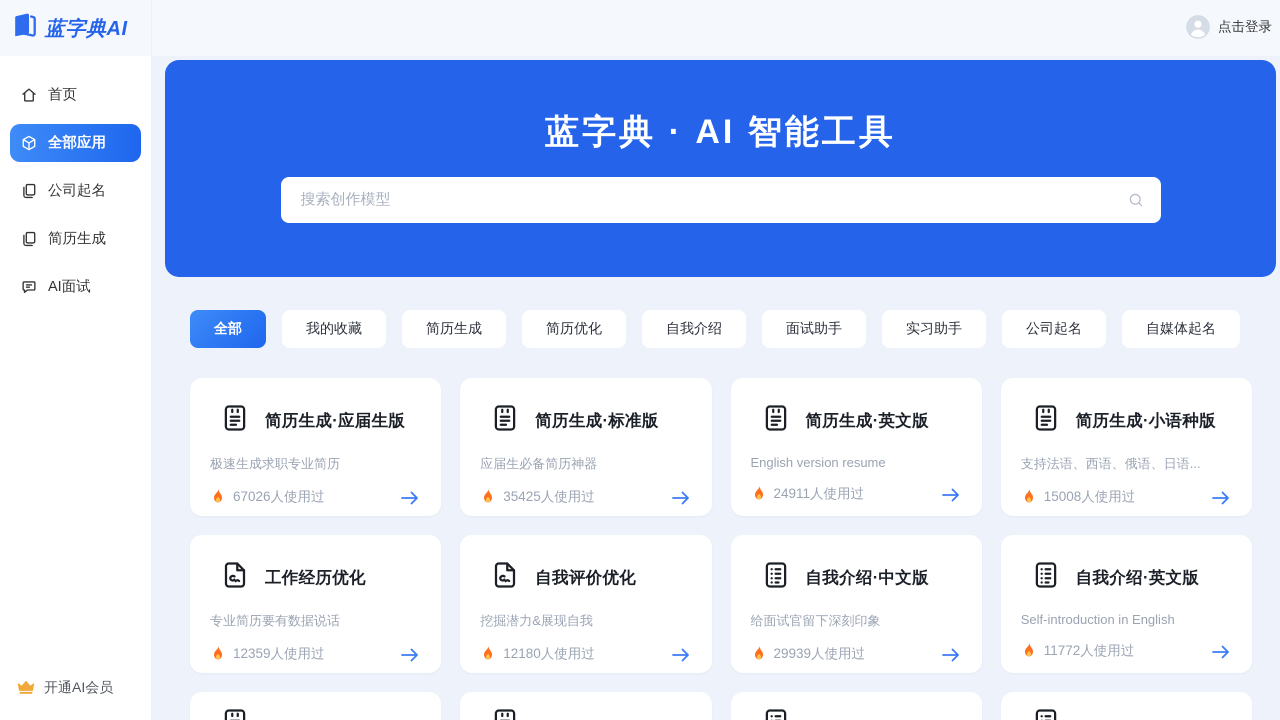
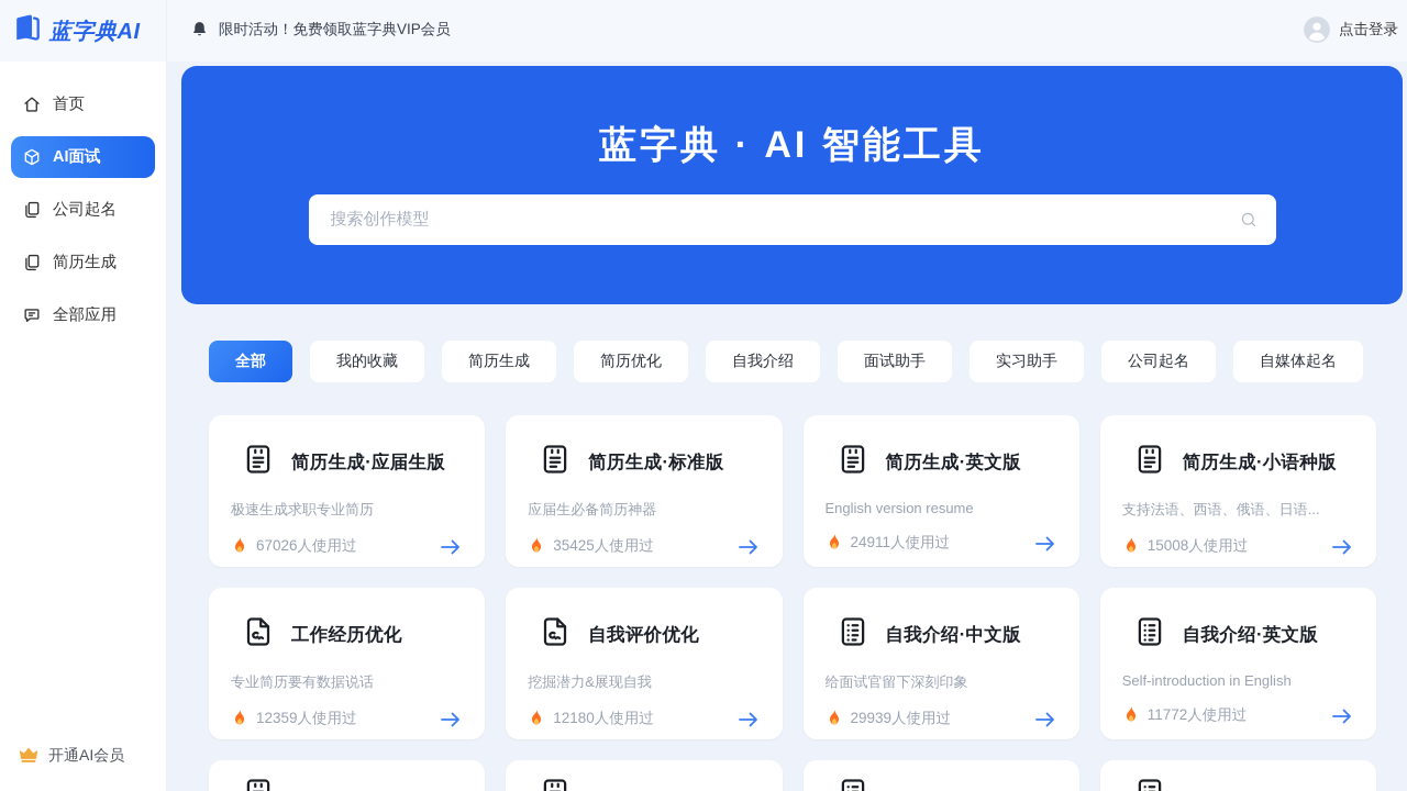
  蓝字典AI
  首页
- 全部应用
+ AI面试
  公司起名
  简历生成
- AI面试
+ 全部应用
  开通AI会员
+ 限时活动！免费领取蓝字典VIP会员
  点击登录
  蓝字典 · AI 智能工具
  搜索创作模型
  全部
  我的收藏
  简历生成
  简历优化
  自我介绍
  面试助手
  实习助手
  公司起名
  自媒体起名
  简历生成·应届生版
  极速生成求职专业简历
  67026人使用过
  简历生成·标准版
  应届生必备简历神器
  35425人使用过
  简历生成·英文版
  English version resume
  24911人使用过
  简历生成·小语种版
  支持法语、西语、俄语、日语...
  15008人使用过
  工作经历优化
  专业简历要有数据说话
  12359人使用过
  自我评价优化
  挖掘潜力&展现自我
  12180人使用过
  自我介绍·中文版
  给面试官留下深刻印象
  29939人使用过
  自我介绍·英文版
  Self-introduction in English
  11772人使用过
